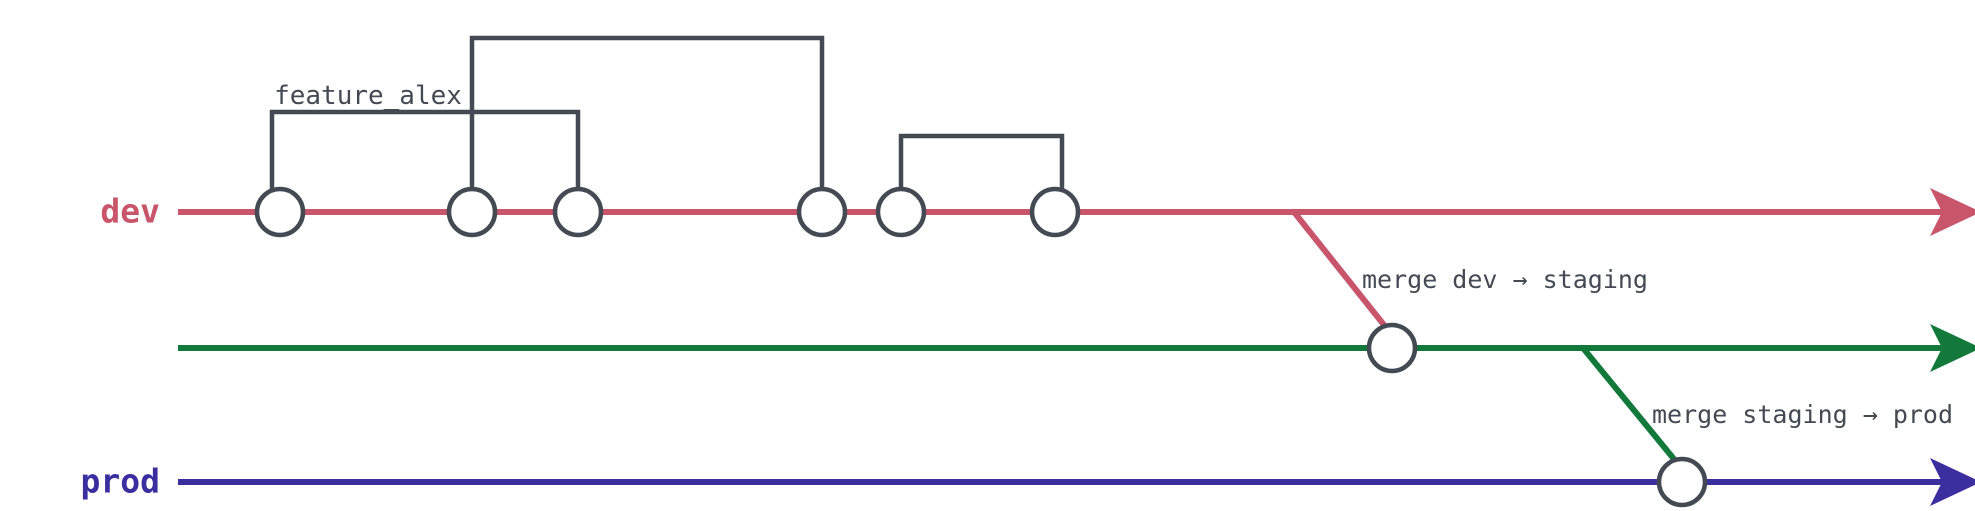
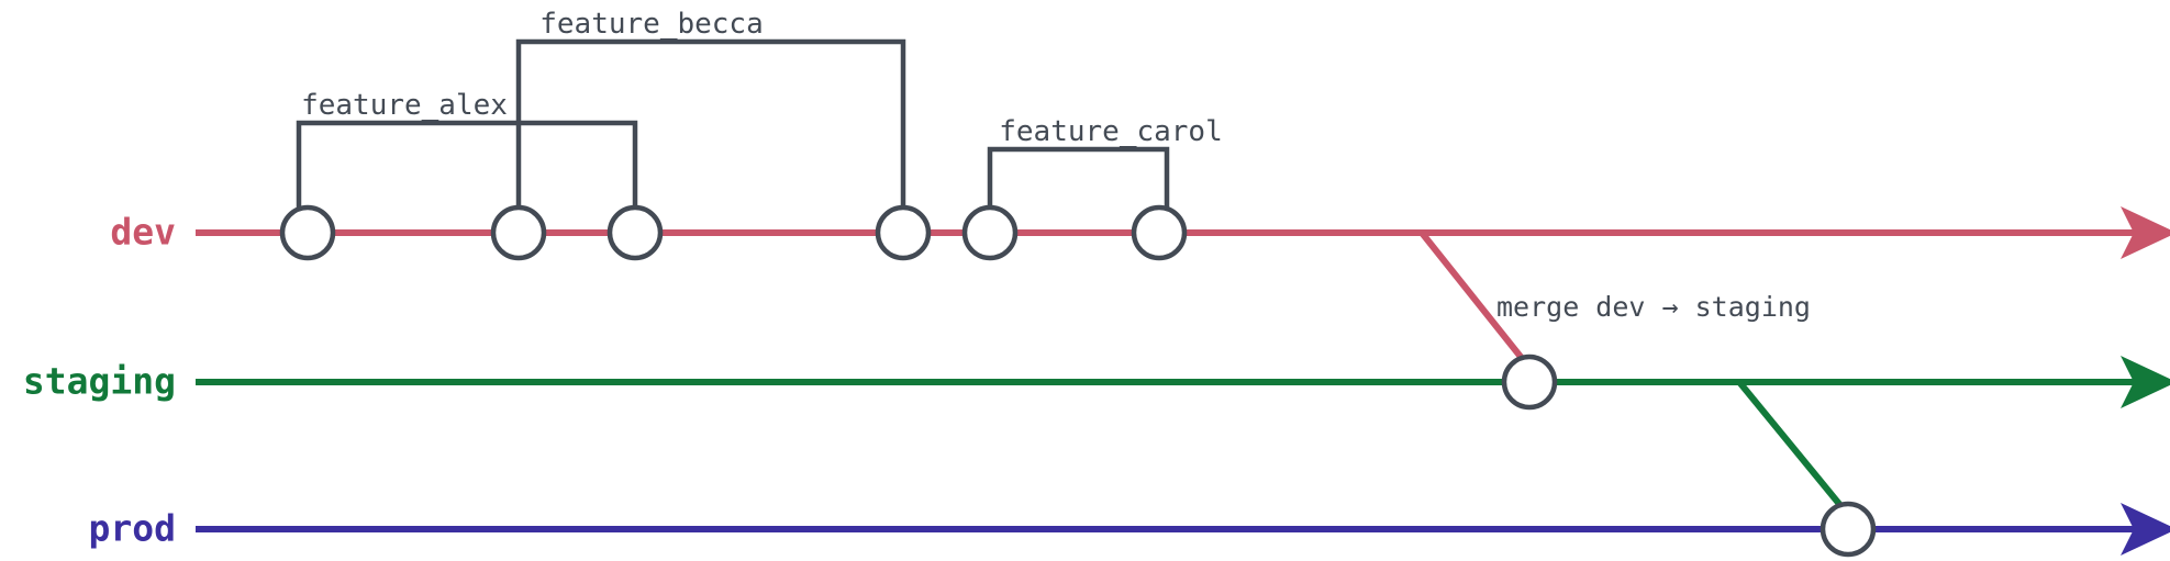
  dev
+ staging
  prod
  feature_alex
+ feature_becca
+ feature_carol
  merge dev → staging
- merge staging → prod
